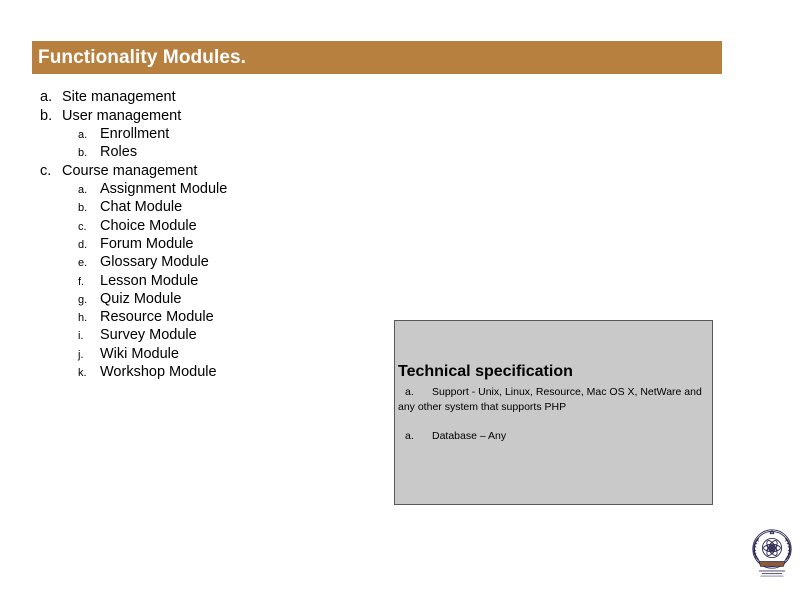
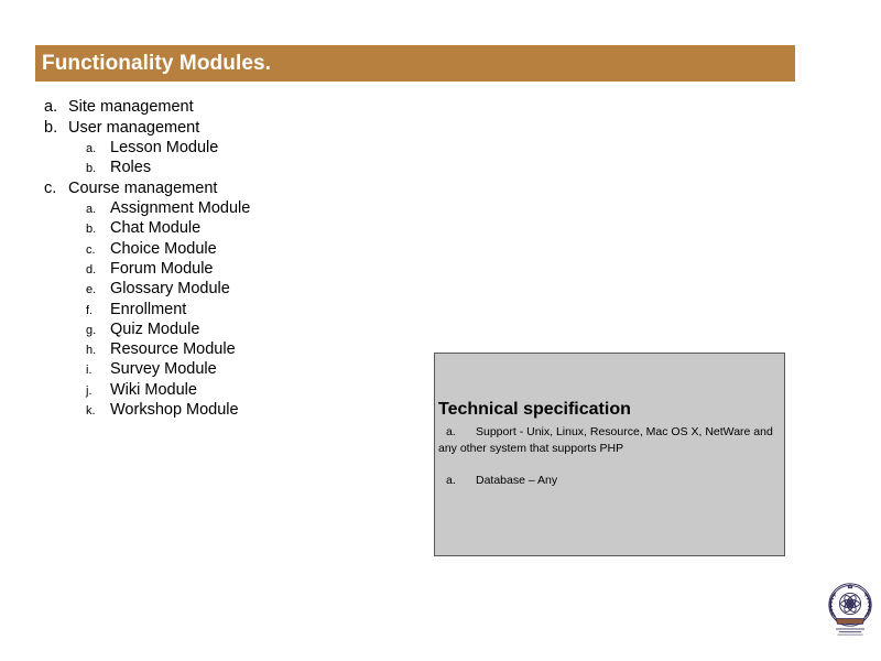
  Functionality Modules.
  a.
  Site management
  b.
  User management
  a.
- Enrollment
+ Lesson Module
  b.
  Roles
  c.
  Course management
  a.
  Assignment Module
  b.
  Chat Module
  c.
  Choice Module
  d.
  Forum Module
  e.
  Glossary Module
  f.
- Lesson Module
+ Enrollment
  g.
  Quiz Module
  h.
  Resource Module
  i.
  Survey Module
  j.
  Wiki Module
  k.
  Workshop Module
  Technical specification
  a. Support - Unix, Linux, Resource, Mac OS X, NetWare and any other system that supports PHP
  a. Database – Any
